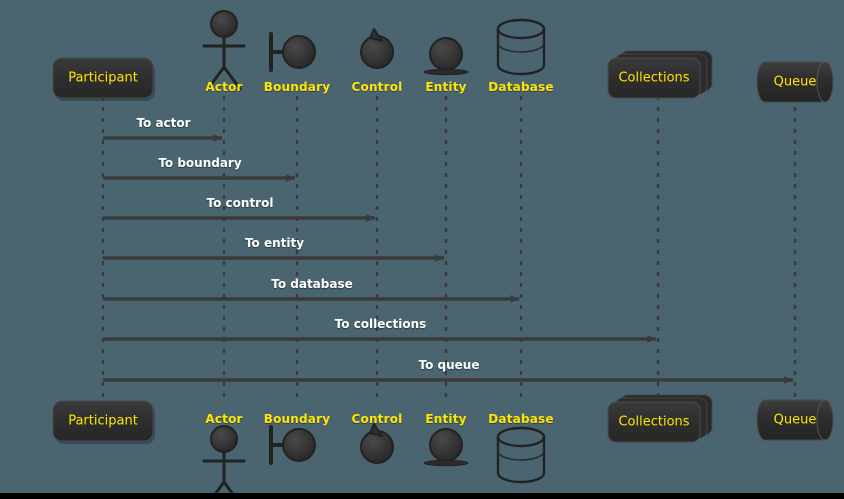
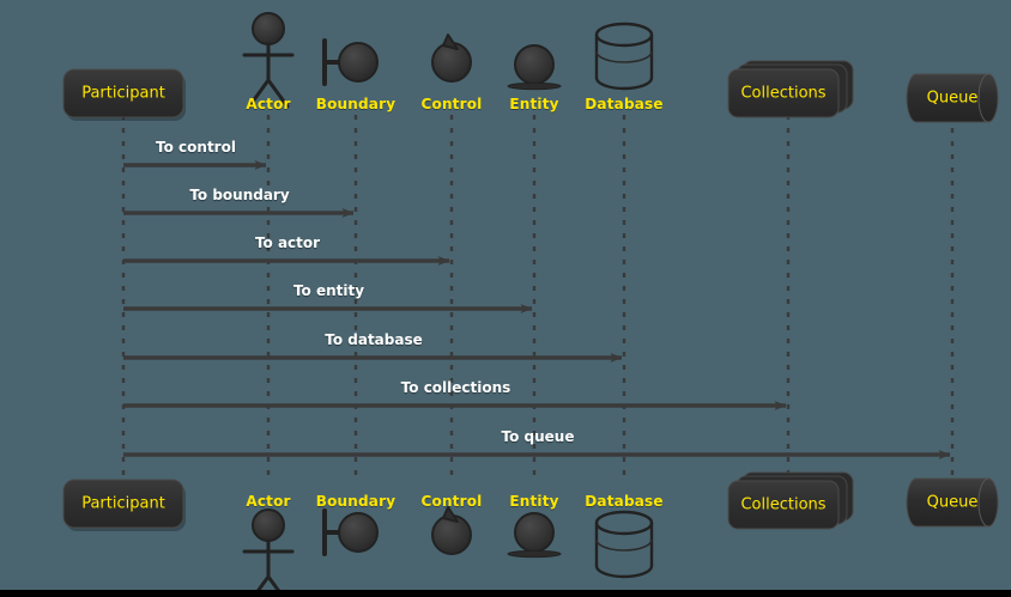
  Actor
  Boundary
  Control
  Entity
  Database
  Actor
  Boundary
  Control
  Entity
  Database
- To actor
+ To control
  To boundary
- To control
+ To actor
  To entity
  To database
  To collections
  To queue
  Participant
  Collections
  Queue
  Participant
  Collections
  Queue
